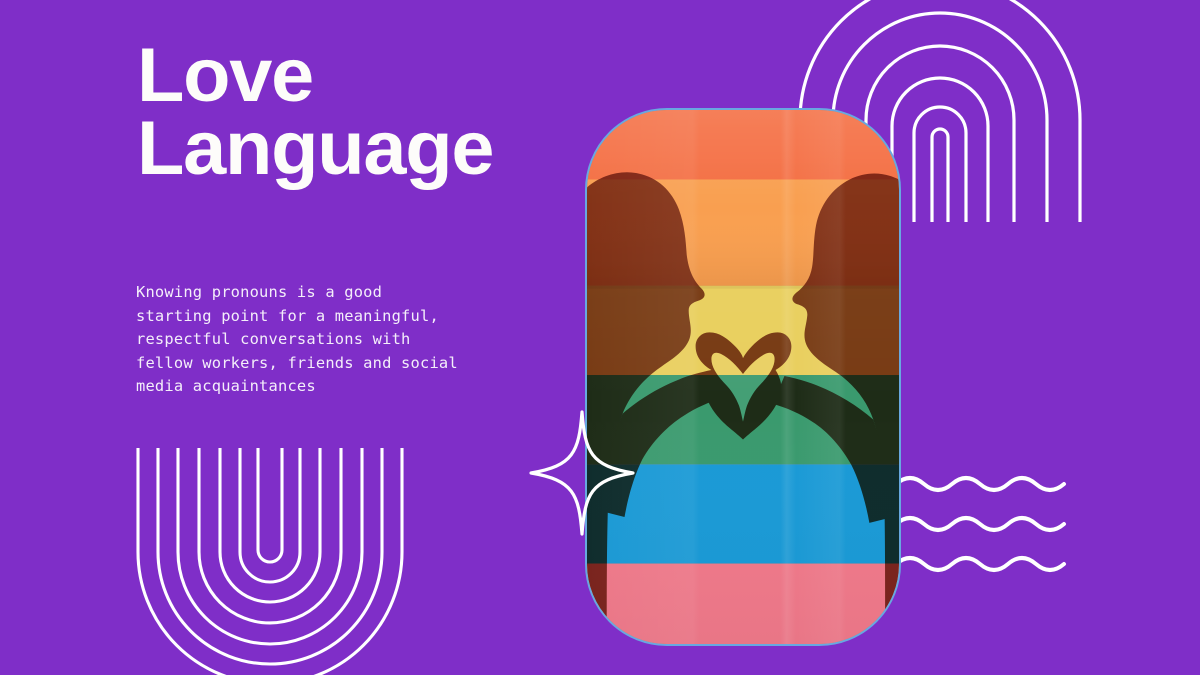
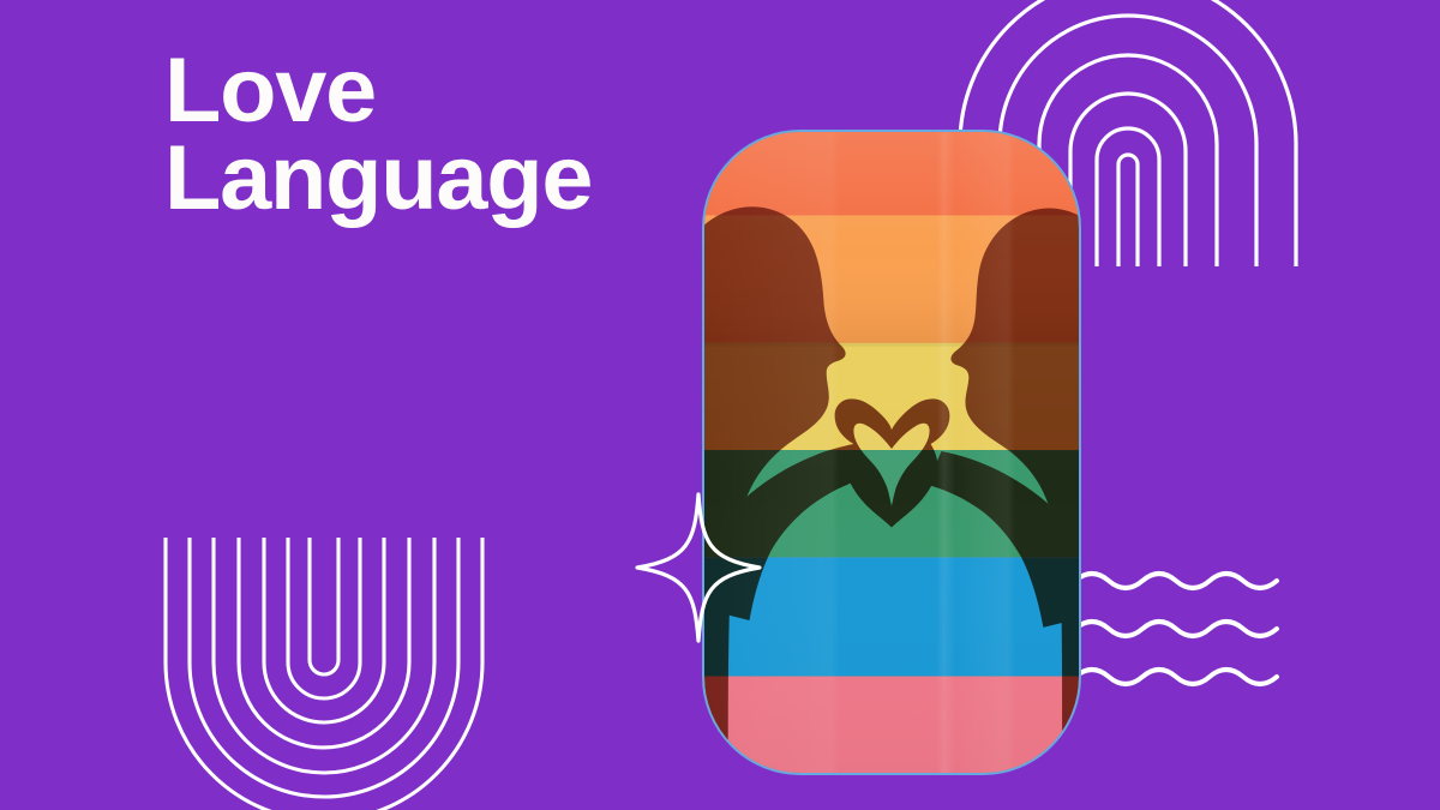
  Love
  Language
- Knowing pronouns is a good
- starting point for a meaningful,
- respectful conversations with
- fellow workers, friends and social
- media acquaintances
